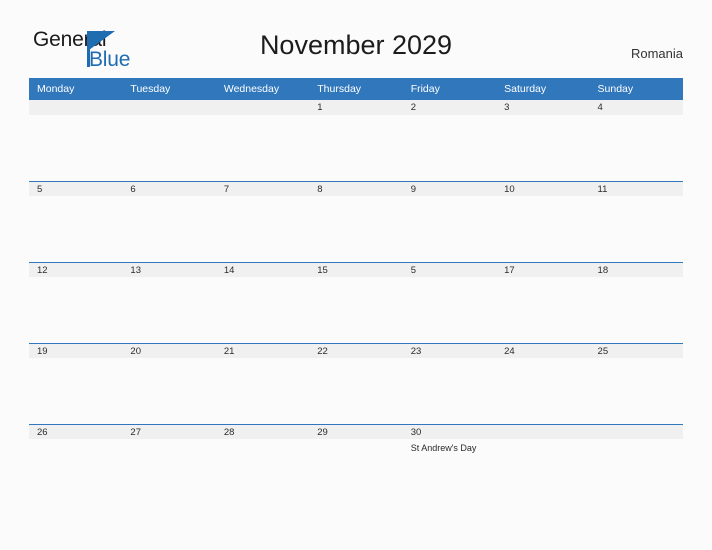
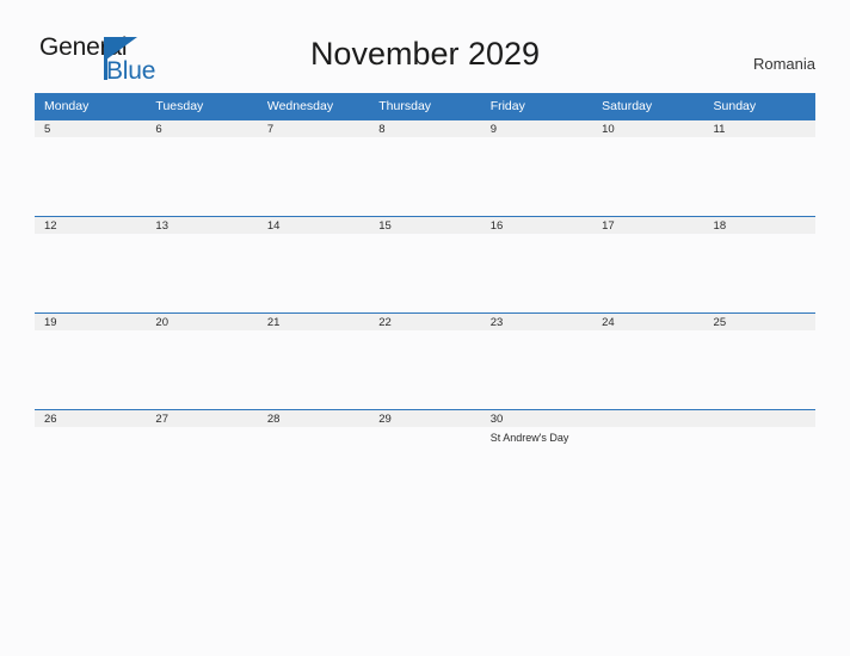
  Geneal
  Blue
  November 2029
  Romania
  Monday	Tuesday	Wednesday	Thursday	Friday	Saturday	Sunday
- 			1	2	3	4
  5	6	7	8	9	10	11
- 12	13	14	15	5	17	18
+ 12	13	14	15	16	17	18
  19	20	21	22	23	24	25
  26	27	28	29	30St Andrew's Day
